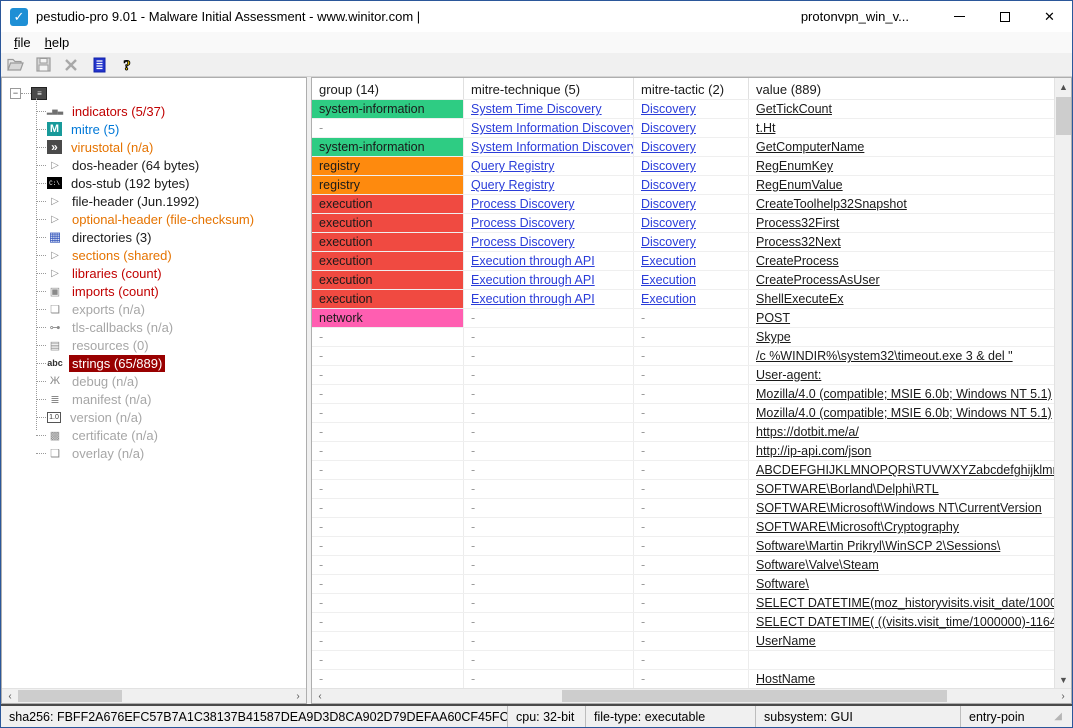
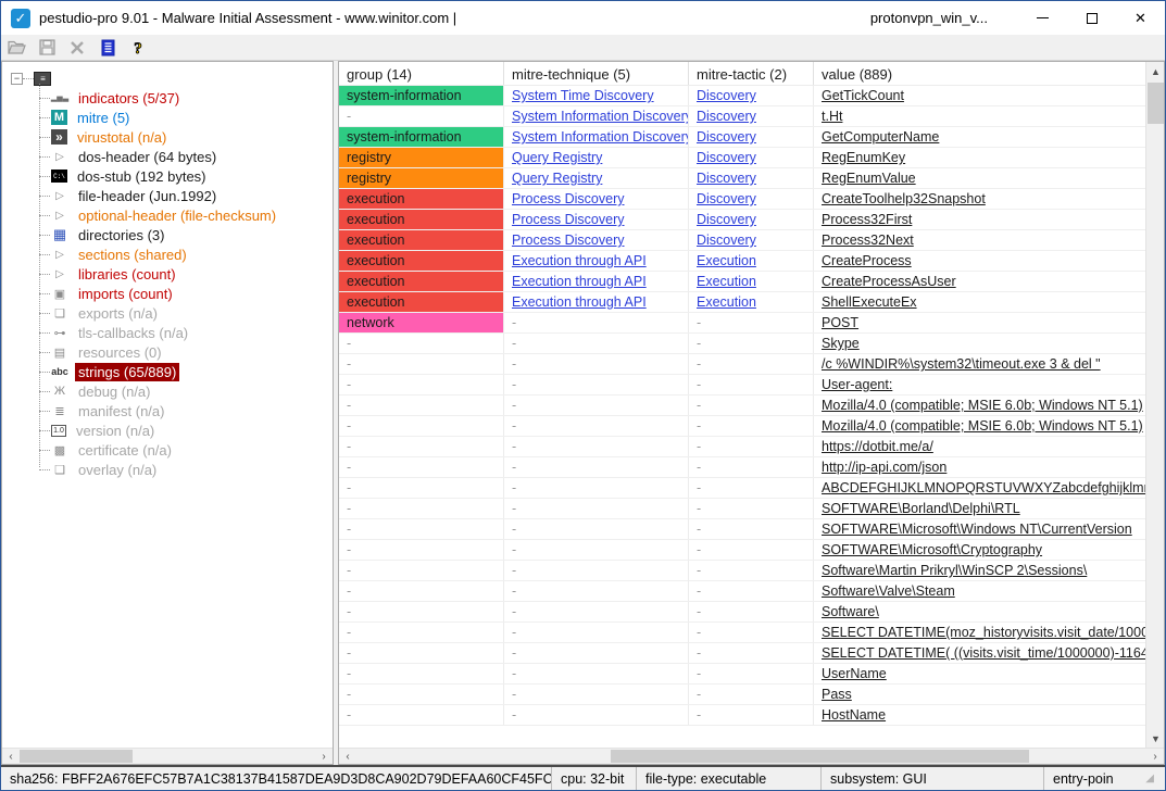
  ✓
  pestudio-pro 9.01 - Malware Initial Assessment - www.winitor.com |
  protonvpn_win_v...
  ✕
- file
- help
  ?
  −
  ≡
  indicators (5/37)
  M
  mitre (5)
  »
  virustotal (n/a)
  ▷
  dos-header (64 bytes)
  dos-stub (192 bytes)
  ▷
  file-header (Jun.1992)
  ▷
  optional-header (file-checksum)
  ▦
  directories (3)
  ▷
  sections (shared)
  ▷
  libraries (count)
  ▣
  imports (count)
  ❏
  exports (n/a)
  ⊶
  tls-callbacks (n/a)
  ▤
  resources (0)
  abc
  strings (65/889)
  Ж
  debug (n/a)
  ≣
  manifest (n/a)
  version (n/a)
  ▩
  certificate (n/a)
  ❑
  overlay (n/a)
  ‹
  ›
  group (14)
  mitre-technique (5)
  mitre-tactic (2)
  value (889)
  system-information
  System Time Discovery
  Discovery
  GetTickCount
  -
  System Information Discover
  Discovery
  t.Ht
  system-information
  System Information Discover
  Discovery
  GetComputerName
  registry
  Query Registry
  Discovery
  RegEnumKey
  registry
  Query Registry
  Discovery
  RegEnumValue
  execution
  Process Discovery
  Discovery
  CreateToolhelp32Snapshot
  execution
  Process Discovery
  Discovery
  Process32First
  execution
  Process Discovery
  Discovery
  Process32Next
  execution
  Execution through API
  Execution
  CreateProcess
  execution
  Execution through API
  Execution
  CreateProcessAsUser
  execution
  Execution through API
  Execution
  ShellExecuteEx
  network
  -
  -
  POST
  -
  -
  -
  Skype
  -
  -
  -
  /c %WINDIR%\system32\timeout.exe 3 & del "
  -
  -
  -
  User-agent:
  -
  -
  -
  Mozilla/4.0 (compatible; MSIE 6.0b; Windows NT 5.1)
  -
  -
  -
  Mozilla/4.0 (compatible; MSIE 6.0b; Windows NT 5.1)
  -
  -
  -
  https://dotbit.me/a/
  -
  -
  -
  http://ip-api.com/json
  -
  -
  -
  ABCDEFGHIJKLMNOPQRSTUVWXYZabcdefghijklm
  -
  -
  -
  SOFTWARE\Borland\Delphi\RTL
  -
  -
  -
  SOFTWARE\Microsoft\Windows NT\CurrentVersion
  -
  -
  -
  SOFTWARE\Microsoft\Cryptography
  -
  -
  -
  Software\Martin Prikryl\WinSCP 2\Sessions\
  -
  -
  -
  Software\Valve\Steam
  -
  -
  -
  Software\
  -
  -
  -
  SELECT DATETIME(moz_historyvisits.visit_date/100
  -
  -
  -
  SELECT DATETIME( ((visits.visit_time/1000000)-116
  -
  -
  -
  UserName
  -
  -
  -
+ Pass
  -
  -
  -
  HostName
  ▲
  ▼
  ‹
  ›
  sha256: FBFF2A676EFC57B7A1C38137B41587DEA9D3D8CA902D79DEFAA60CF45FC
  cpu: 32-bit
  file-type: executable
  subsystem: GUI
  entry-poin
  ◢
